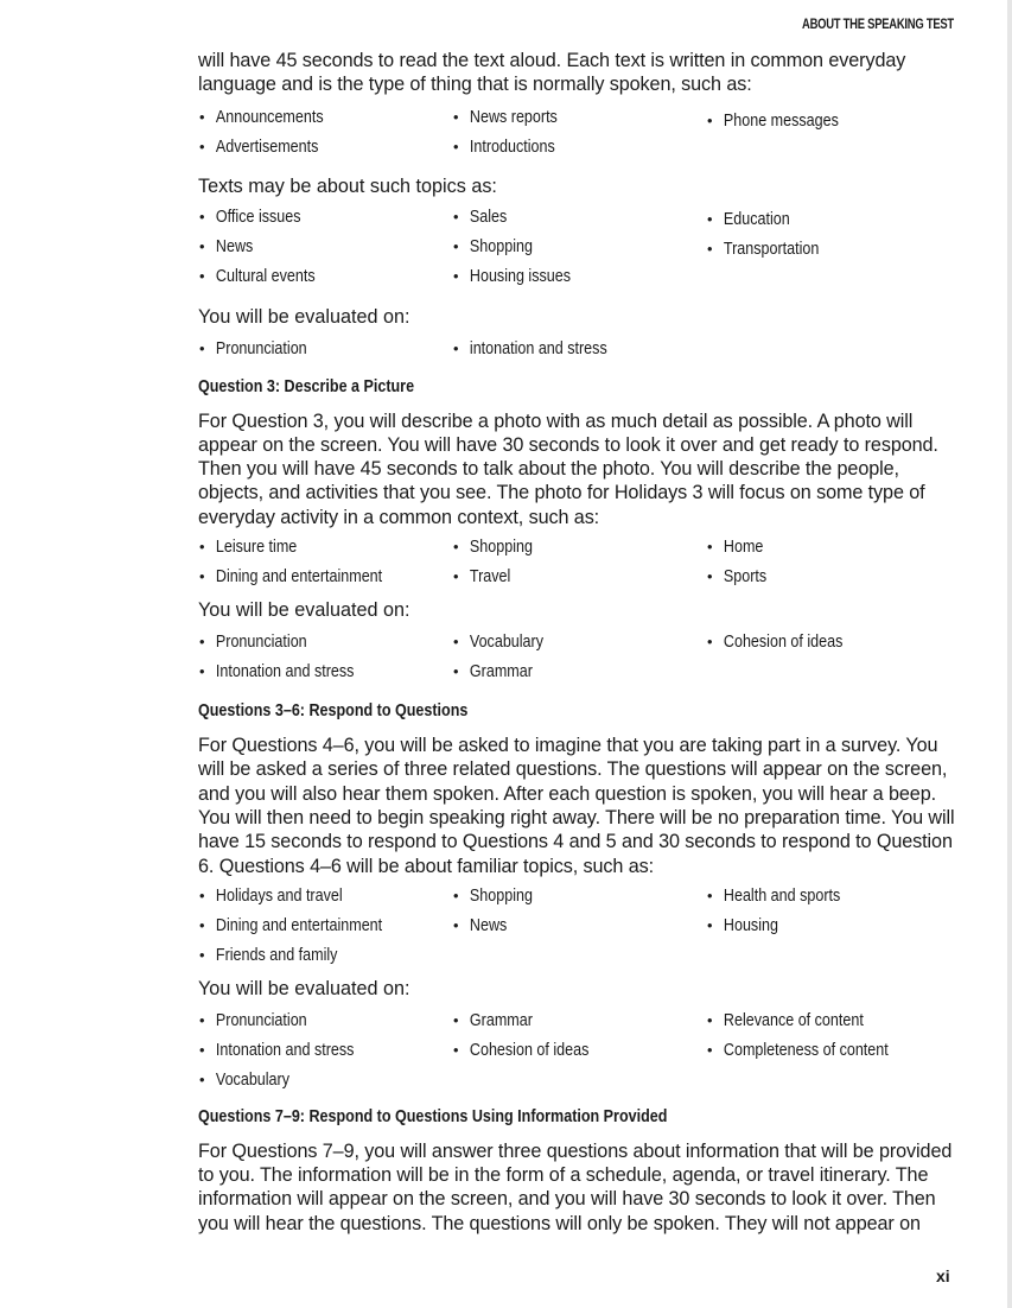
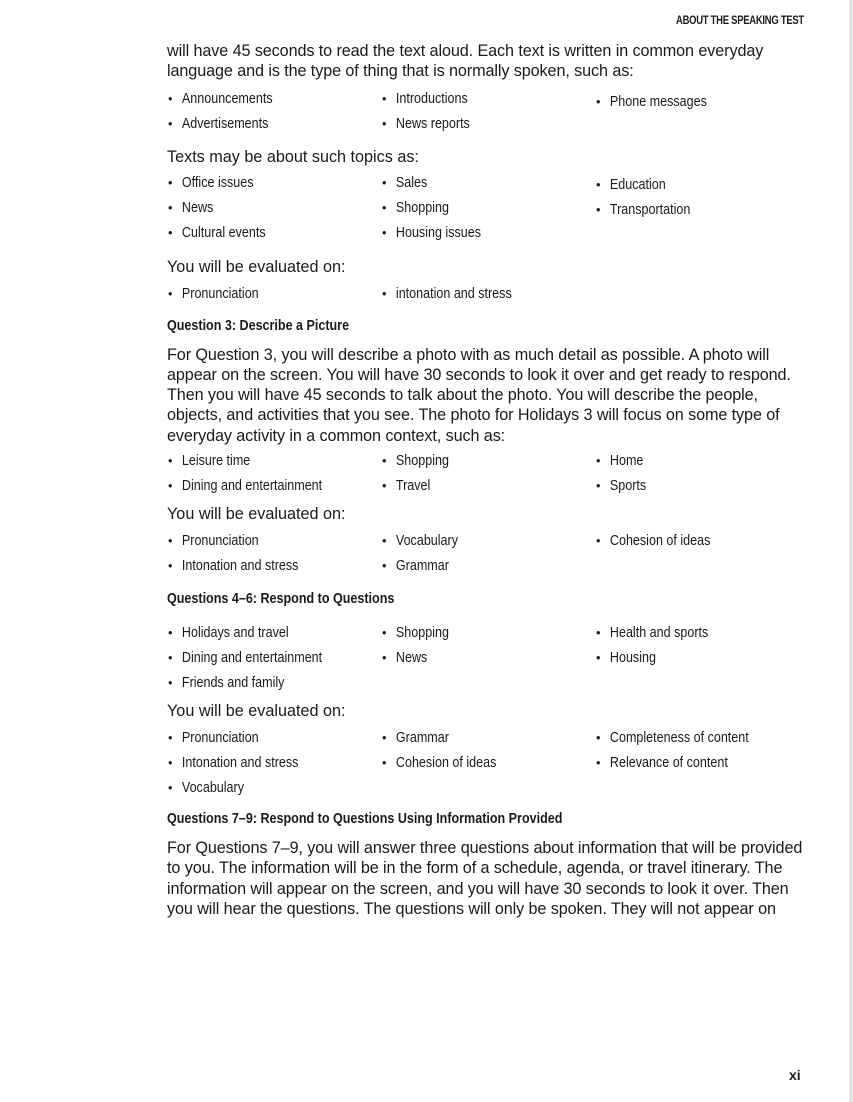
  ABOUT THE SPEAKING TEST
  will have 45 seconds to read the text aloud. Each text is written in common everyday language and is the type of thing that is normally spoken, such as:
  Announcements
- News reports
+ Introductions
  Phone messages
  Advertisements
- Introductions
+ News reports
  Texts may be about such topics as:
  Office issues
  Sales
  Education
  News
  Shopping
  Transportation
  Cultural events
  Housing issues
  You will be evaluated on:
  Pronunciation
  intonation and stress
  Question 3: Describe a Picture
  For Question 3, you will describe a photo with as much detail as possible. A photo will appear on the screen. You will have 30 seconds to look it over and get ready to respond. Then you will have 45 seconds to talk about the photo. You will describe the people, objects, and activities that you see. The photo for Holidays 3 will focus on some type of everyday activity in a common context, such as:
  Leisure time
  Shopping
  Home
  Dining and entertainment
  Travel
  Sports
  You will be evaluated on:
  Pronunciation
  Vocabulary
  Cohesion of ideas
  Intonation and stress
  Grammar
- Questions 3–6: Respond to Questions
+ Questions 4–6: Respond to Questions
- For Questions 4–6, you will be asked to imagine that you are taking part in a survey. You will be asked a series of three related questions. The questions will appear on the screen, and you will also hear them spoken. After each question is spoken, you will hear a beep. You will then need to begin speaking right away. There will be no preparation time. You will have 15 seconds to respond to Questions 4 and 5 and 30 seconds to respond to Question 6. Questions 4–6 will be about familiar topics, such as:
  Holidays and travel
  Shopping
  Health and sports
  Dining and entertainment
  News
  Housing
  Friends and family
  You will be evaluated on:
  Pronunciation
  Grammar
- Relevance of content
+ Completeness of content
  Intonation and stress
  Cohesion of ideas
- Completeness of content
+ Relevance of content
  Vocabulary
  Questions 7–9: Respond to Questions Using Information Provided
  For Questions 7–9, you will answer three questions about information that will be provided to you. The information will be in the form of a schedule, agenda, or travel itinerary. The information will appear on the screen, and you will have 30 seconds to look it over. Then you will hear the questions. The questions will only be spoken. They will not appear on
  xi
